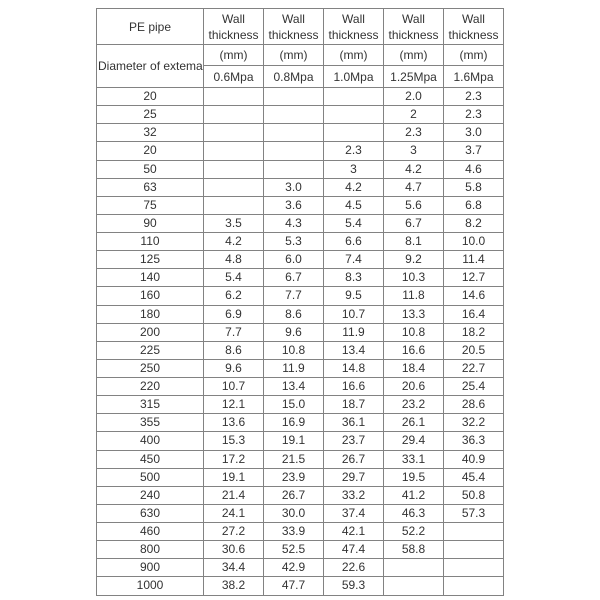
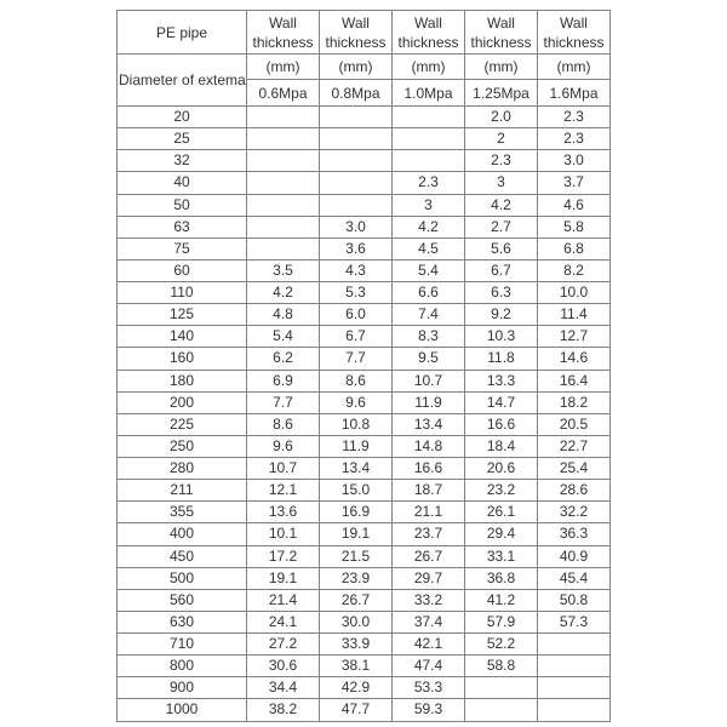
  PE pipe	Wall thickness	Wall thickness	Wall thickness	Wall thickness	Wall thickness
  Diameter of extema	(mm)	(mm)	(mm)	(mm)	(mm)
  0.6Mpa	0.8Mpa	1.0Mpa	1.25Mpa	1.6Mpa
  20				2.0	2.3
  25				2	2.3
  32				2.3	3.0
- 20			2.3	3	3.7
+ 40			2.3	3	3.7
  50			3	4.2	4.6
- 63		3.0	4.2	4.7	5.8
+ 63		3.0	4.2	2.7	5.8
  75		3.6	4.5	5.6	6.8
- 90	3.5	4.3	5.4	6.7	8.2
+ 60	3.5	4.3	5.4	6.7	8.2
- 110	4.2	5.3	6.6	8.1	10.0
+ 110	4.2	5.3	6.6	6.3	10.0
  125	4.8	6.0	7.4	9.2	11.4
  140	5.4	6.7	8.3	10.3	12.7
  160	6.2	7.7	9.5	11.8	14.6
  180	6.9	8.6	10.7	13.3	16.4
- 200	7.7	9.6	11.9	10.8	18.2
+ 200	7.7	9.6	11.9	14.7	18.2
  225	8.6	10.8	13.4	16.6	20.5
  250	9.6	11.9	14.8	18.4	22.7
- 220	10.7	13.4	16.6	20.6	25.4
+ 280	10.7	13.4	16.6	20.6	25.4
- 315	12.1	15.0	18.7	23.2	28.6
+ 211	12.1	15.0	18.7	23.2	28.6
- 355	13.6	16.9	36.1	26.1	32.2
+ 355	13.6	16.9	21.1	26.1	32.2
- 400	15.3	19.1	23.7	29.4	36.3
+ 400	10.1	19.1	23.7	29.4	36.3
  450	17.2	21.5	26.7	33.1	40.9
- 500	19.1	23.9	29.7	19.5	45.4
+ 500	19.1	23.9	29.7	36.8	45.4
- 240	21.4	26.7	33.2	41.2	50.8
+ 560	21.4	26.7	33.2	41.2	50.8
- 630	24.1	30.0	37.4	46.3	57.3
+ 630	24.1	30.0	37.4	57.9	57.3
- 460	27.2	33.9	42.1	52.2
+ 710	27.2	33.9	42.1	52.2
- 800	30.6	52.5	47.4	58.8
+ 800	30.6	38.1	47.4	58.8
- 900	34.4	42.9	22.6
+ 900	34.4	42.9	53.3
  1000	38.2	47.7	59.3
